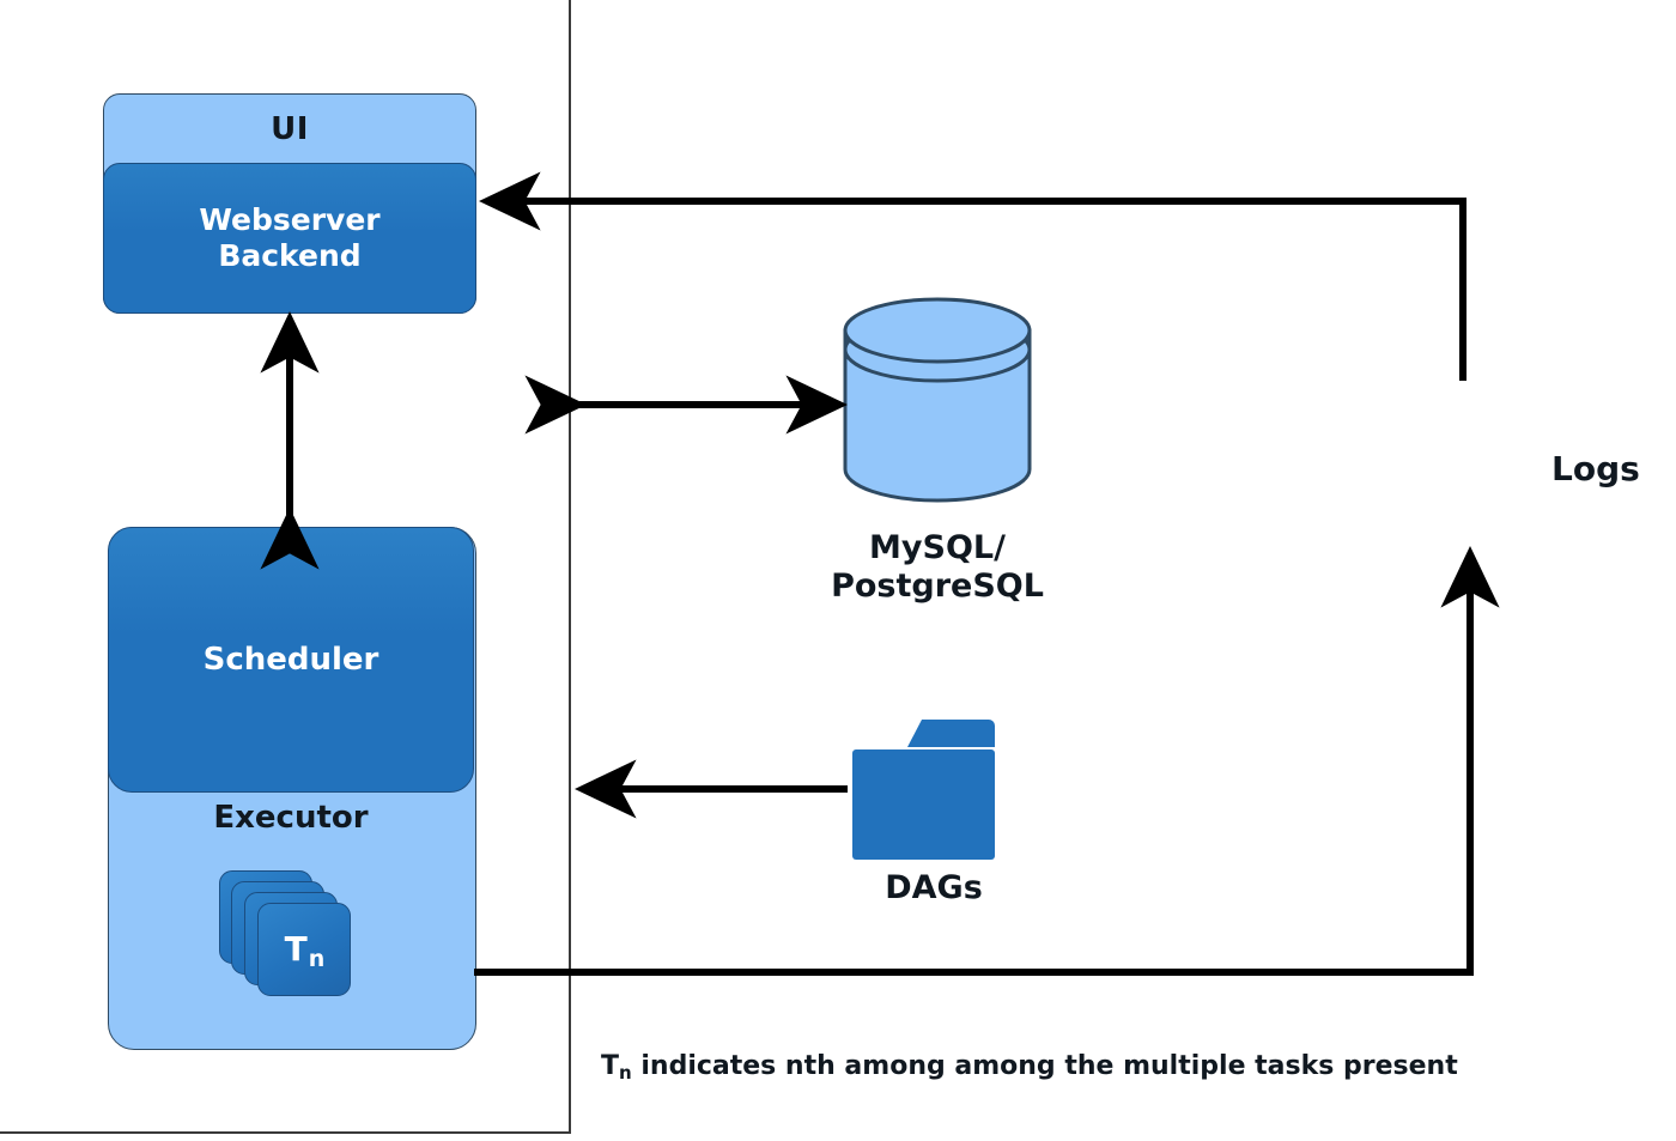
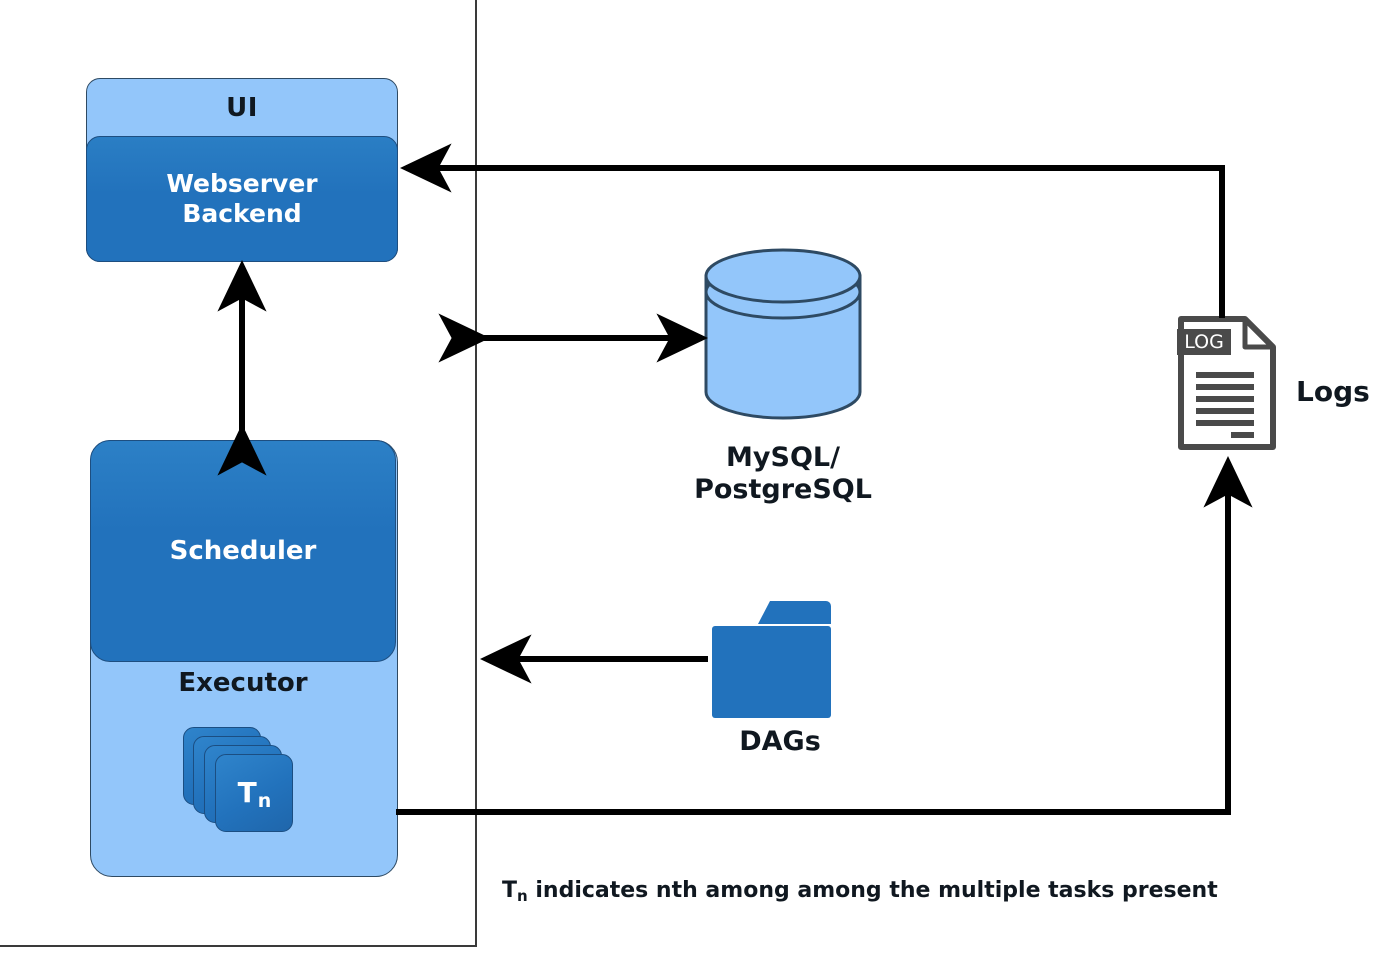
  UI
  Webserver
  Backend
  Scheduler
  Executor
  Tn
  MySQL/
  PostgreSQL
  DAGs
+ LOG
  Logs
  Tn indicates nth among among the multiple tasks present
